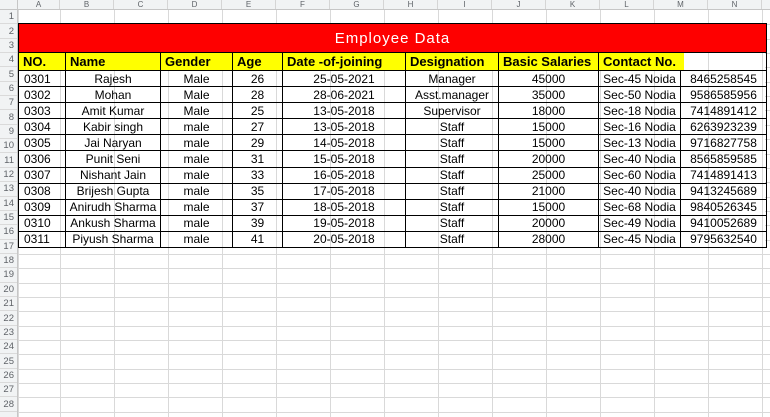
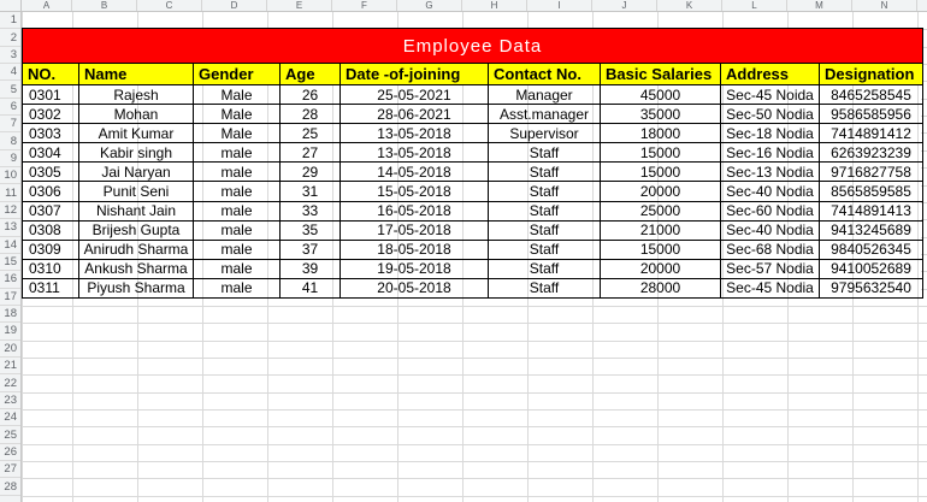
  A
  B
  C
  D
  E
  F
  G
  H
  I
  J
  K
  L
  M
  N
  1
  2
  3
  4
  5
  6
  7
  8
  9
  10
  11
  12
  13
  14
  15
  16
  17
  18
  19
  20
  21
  22
  23
  24
  25
  26
  27
  28
  Employee Data
  NO.
  Name
  Gender
  Age
  Date -of-joining
- Designation
+ Contact No.
  Basic Salaries
+ Address
- Contact No.
+ Designation
  0301
  Rajesh
  Male
  26
  25-05-2021
  Manager
  45000
  Sec-45 Noida
  8465258545
  0302
  Mohan
  Male
  28
  28-06-2021
  Asst.manager
  35000
  Sec-50 Nodia
  9586585956
  0303
  Amit Kumar
  Male
  25
  13-05-2018
  Supervisor
  18000
  Sec-18 Nodia
  7414891412
  0304
  Kabir singh
  male
  27
  13-05-2018
  Staff
  15000
  Sec-16 Nodia
  6263923239
  0305
  Jai Naryan
  male
  29
  14-05-2018
  Staff
  15000
  Sec-13 Nodia
  9716827758
  0306
  Punit Seni
  male
  31
  15-05-2018
  Staff
  20000
  Sec-40 Nodia
  8565859585
  0307
  Nishant Jain
  male
  33
  16-05-2018
  Staff
  25000
  Sec-60 Nodia
  7414891413
  0308
  Brijesh Gupta
  male
  35
  17-05-2018
  Staff
  21000
  Sec-40 Nodia
  9413245689
  0309
  Anirudh Sharma
  male
  37
  18-05-2018
  Staff
  15000
  Sec-68 Nodia
  9840526345
  0310
  Ankush Sharma
  male
  39
  19-05-2018
  Staff
  20000
- Sec-49 Nodia
+ Sec-57 Nodia
  9410052689
  0311
  Piyush Sharma
  male
  41
  20-05-2018
  Staff
  28000
  Sec-45 Nodia
  9795632540
